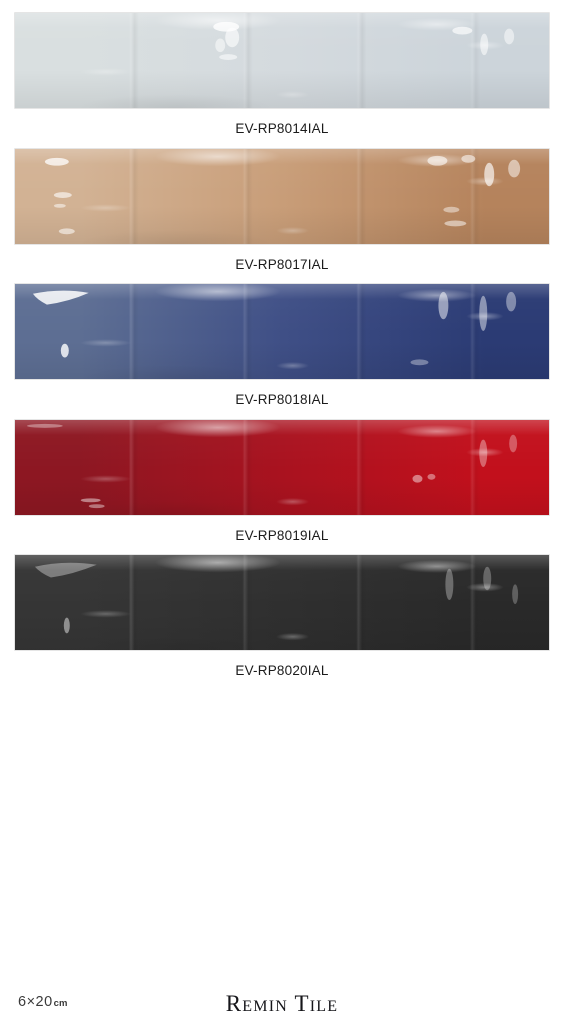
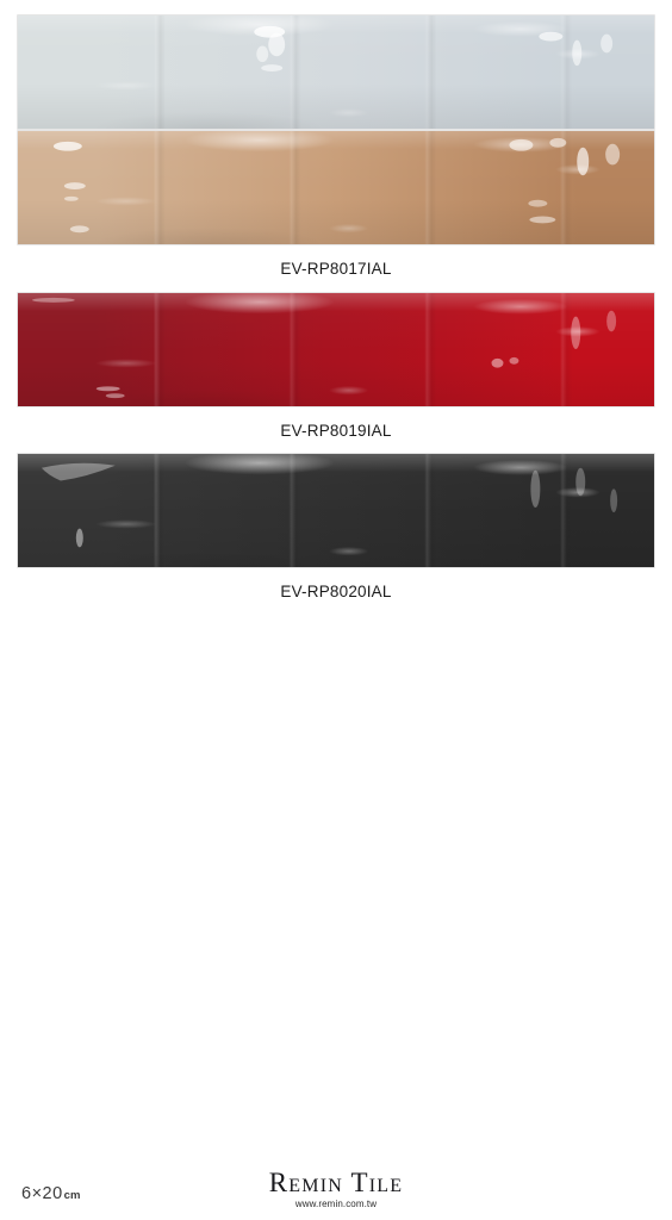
- EV-RP8014IAL
  EV-RP8017IAL
- EV-RP8018IAL
  EV-RP8019IAL
  EV-RP8020IAL
  6×20cm
  Remin Tile
+ www.remin.com.tw
